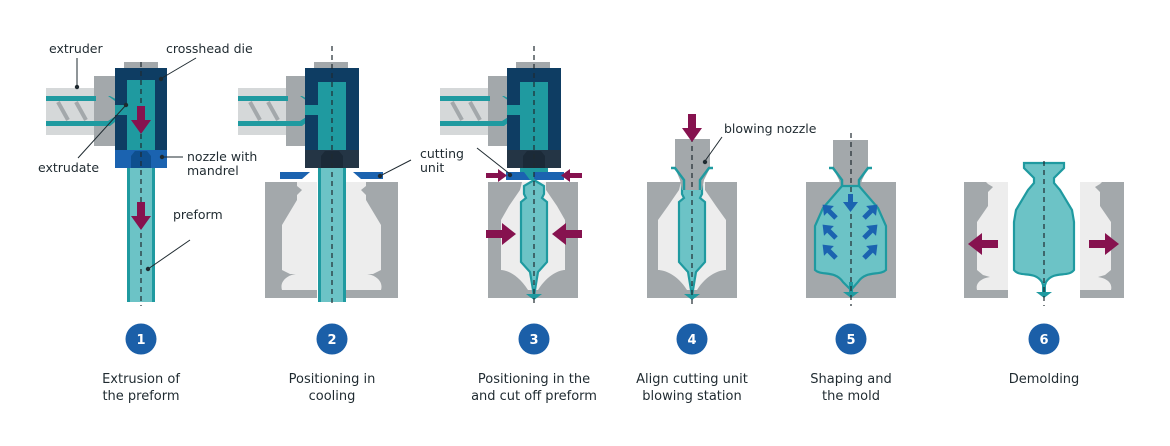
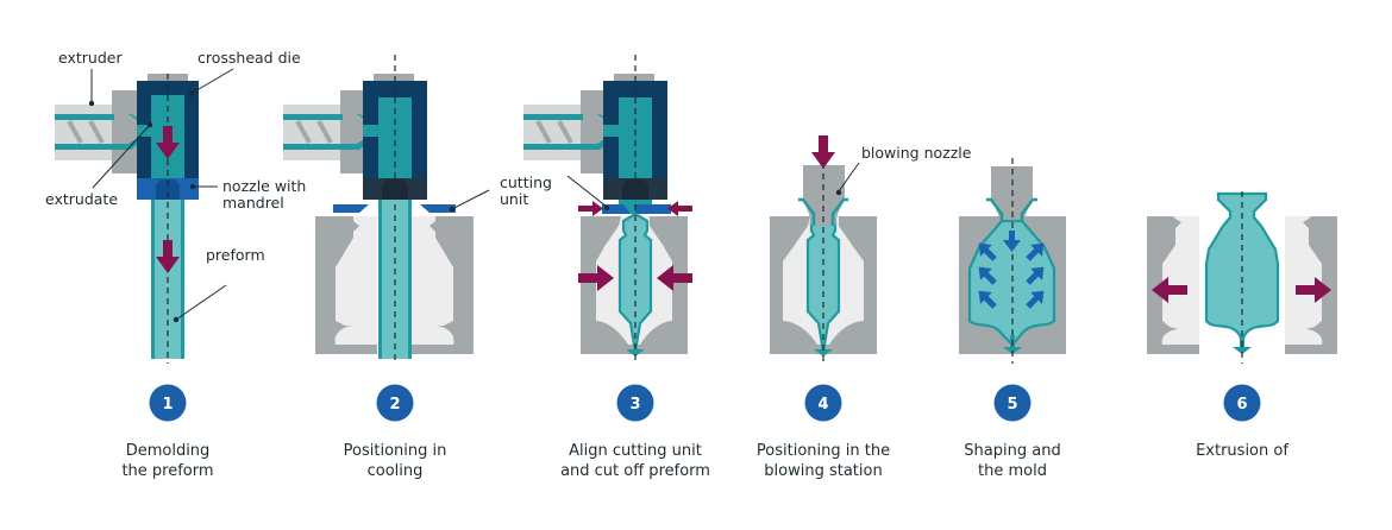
  extruder
  crosshead die
  extrudate
  nozzle with
  mandrel
  preform
  cutting
  unit
  blowing nozzle
  1
- Extrusion of
+ Demolding
  the preform
  2
  Positioning in
  cooling
  3
- Positioning in the
+ Align cutting unit
  and cut off preform
  4
- Align cutting unit
+ Positioning in the
  blowing station
  5
  Shaping and
  the mold
  6
- Demolding
+ Extrusion of
